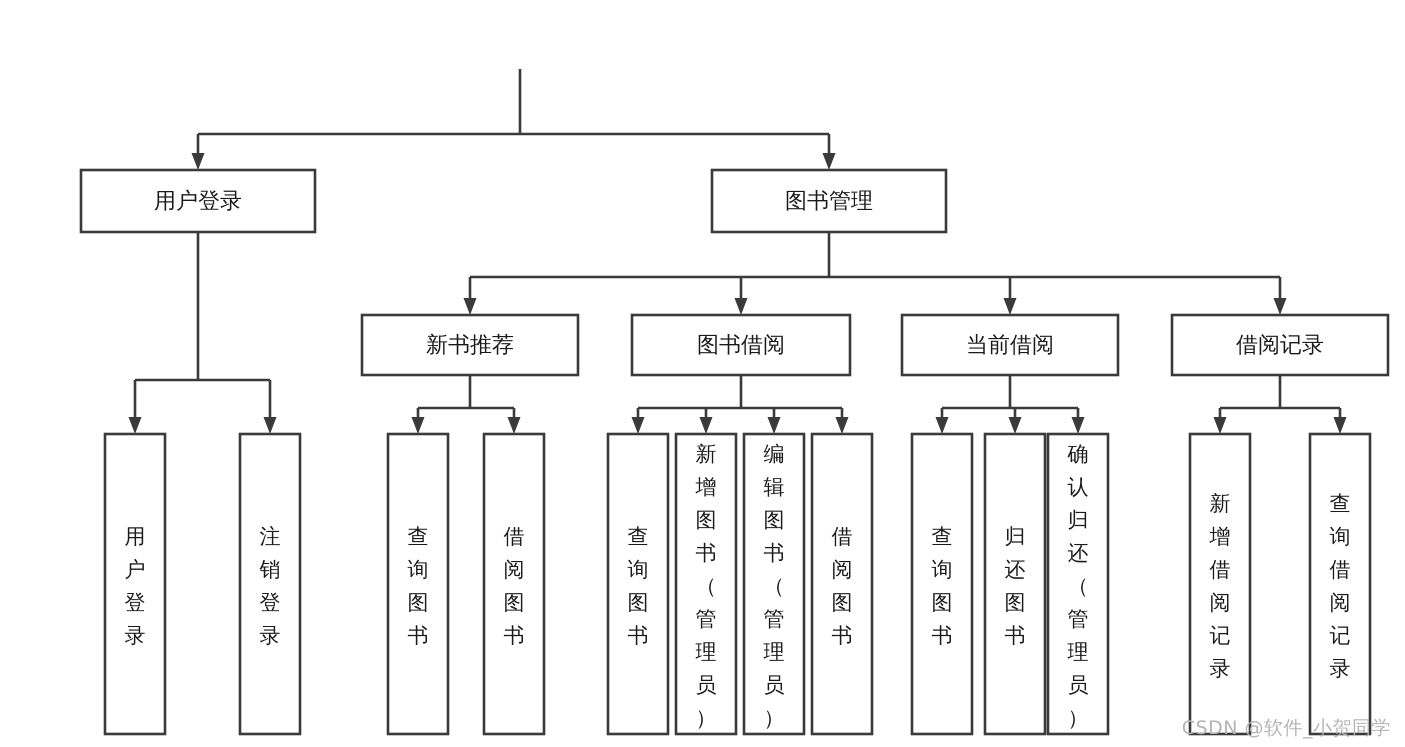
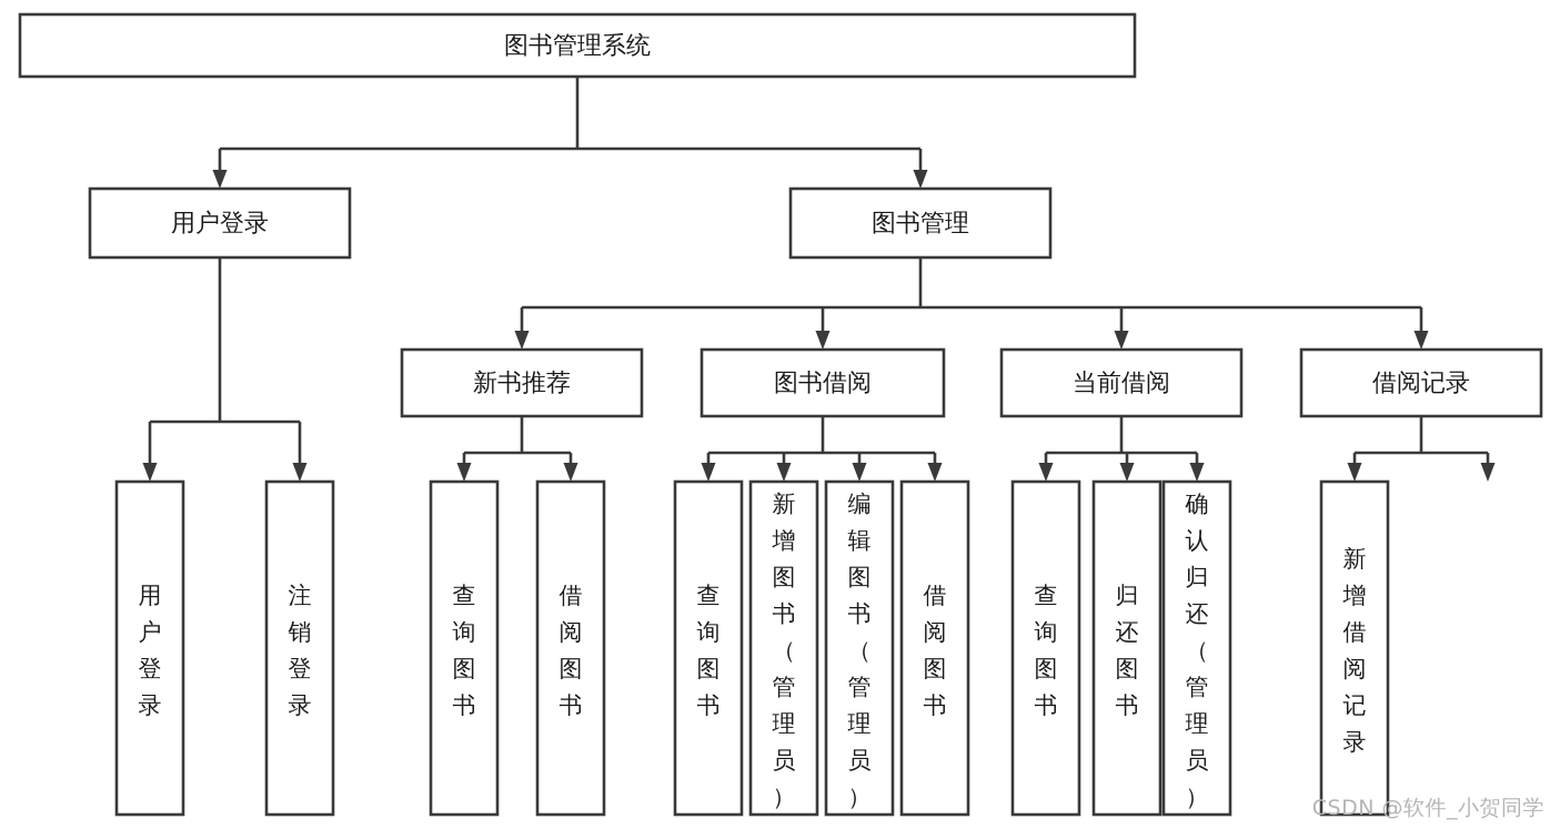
+ 图书管理系统
  用户登录
  图书管理
  新书推荐
  图书借阅
  当前借阅
  借阅记录
  用户登录
  注销登录
  查询图书
  借阅图书
  查询图书
  新增图书（管理员）
  编辑图书（管理员）
  借阅图书
  查询图书
  归还图书
  确认归还（管理员）
  新增借阅记录
- 查询借阅记录
  CSDN @软件_小贺同学
